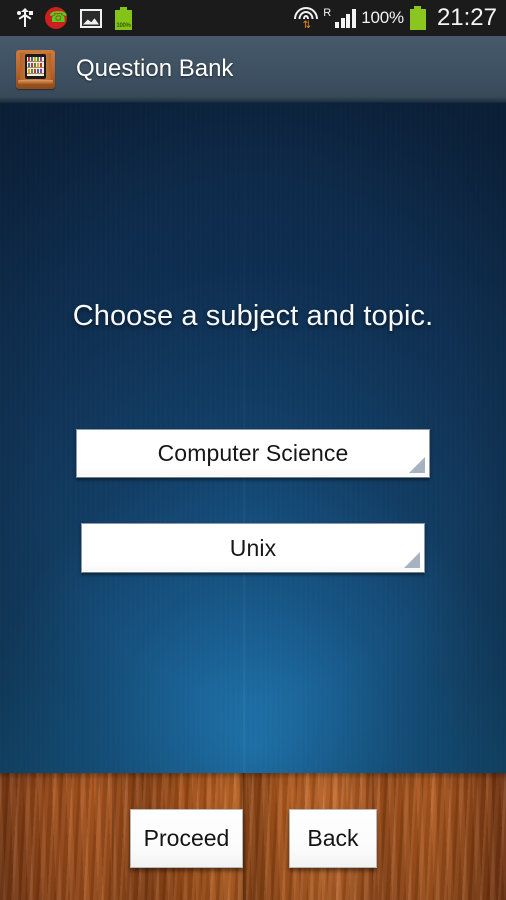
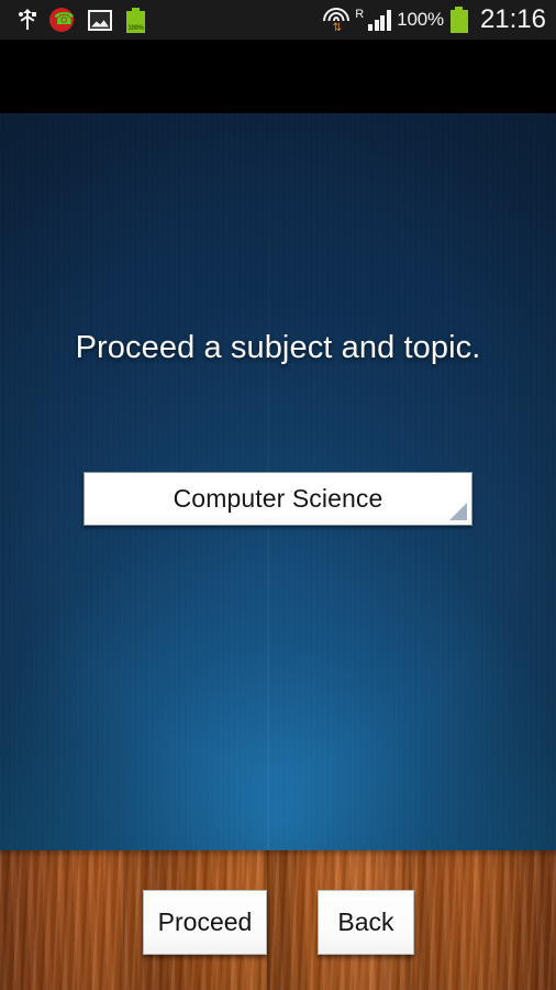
  ☎
  ⇅
  R
  100%
- 21:27
+ 21:16
- Question Bank
- Choose a subject and topic.
+ Proceed a subject and topic.
  Computer Science
- Unix
  Proceed
  Back
